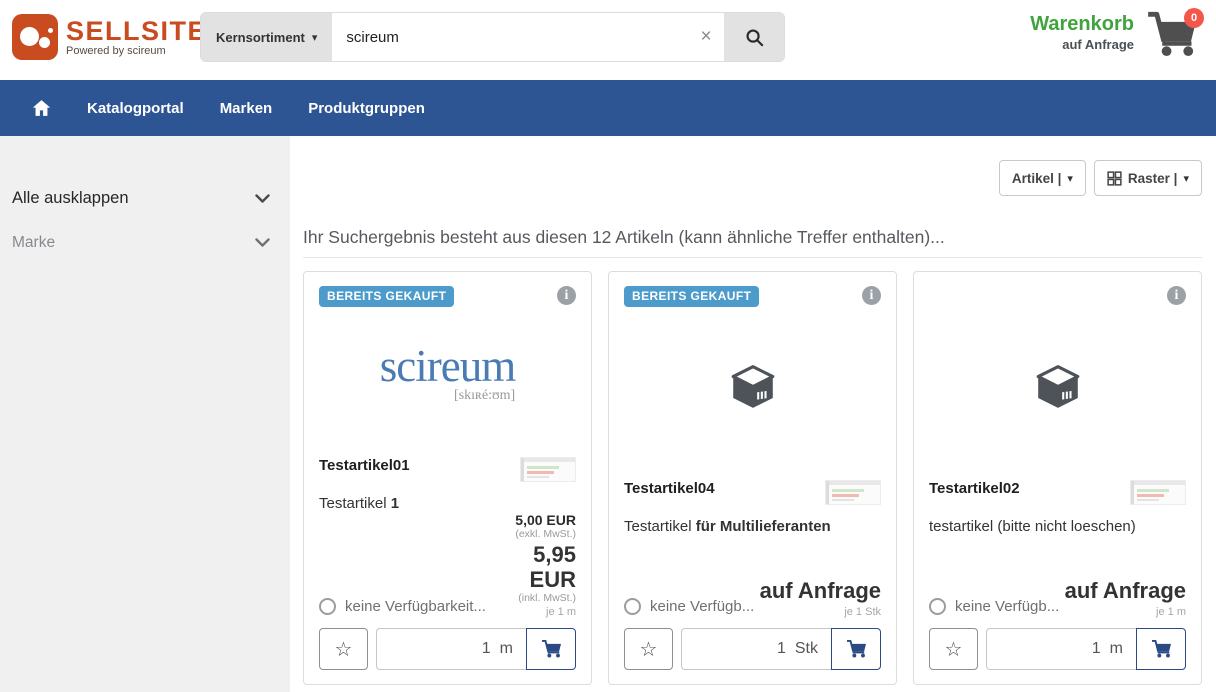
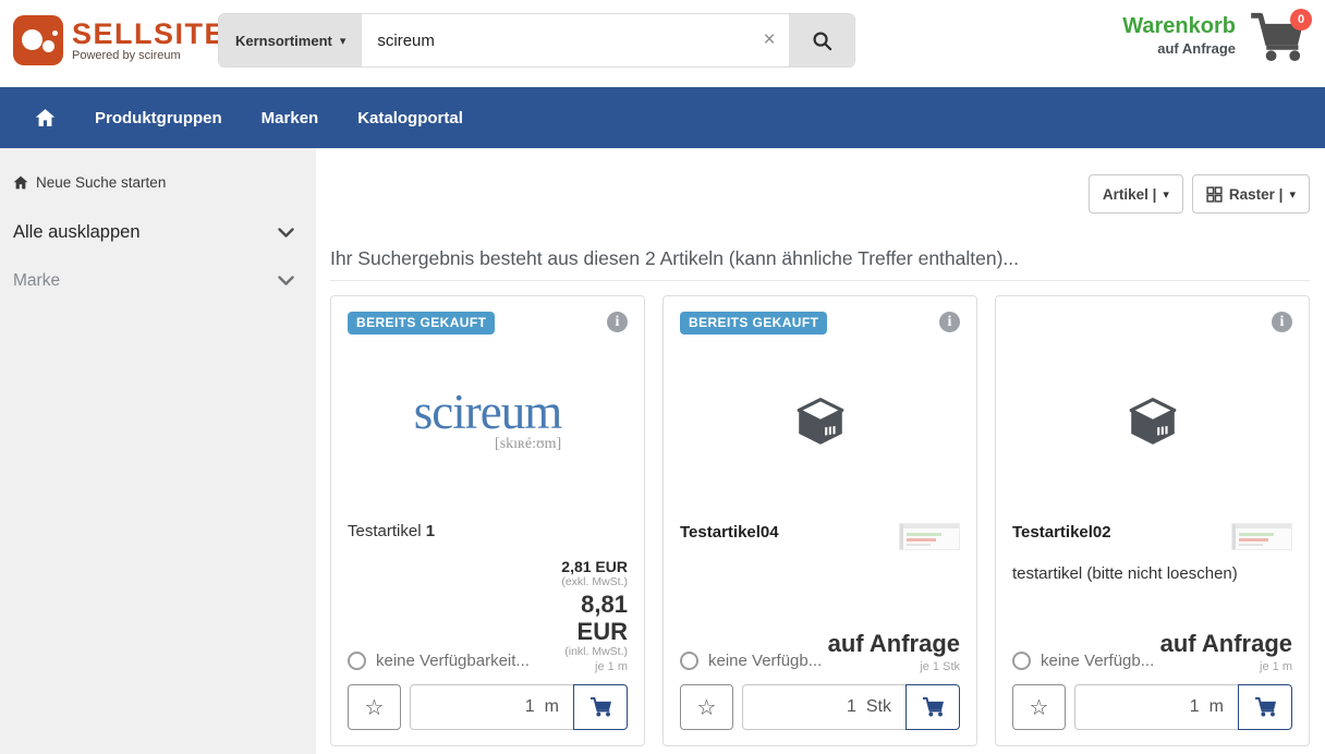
  SELLSITE
  Powered by scireum
  Kernsortiment
  ▾
  scireum
  ×
  Warenkorb
  auf Anfrage
  0
- Katalogportal
+ Produktgruppen
  Marken
- Produktgruppen
+ Katalogportal
+ Neue Suche starten
  Alle ausklappen
  Marke
  Artikel |
  ▾
  Raster |
  ▾
- Ihr Suchergebnis besteht aus diesen 12 Artikeln (kann ähnliche Treffer enthalten)...
+ Ihr Suchergebnis besteht aus diesen 2 Artikeln (kann ähnliche Treffer enthalten)...
  BEREITS GEKAUFT
  i
  scireum
  [skıʀé:ʊm]
- Testartikel01
  Testartikel 1
  keine Verfügbarkeit...
- 5,00 EUR
+ 2,81 EUR
  (exkl. MwSt.)
- 5,95 EUR
+ 8,81 EUR
  (inkl. MwSt.)
  je 1 m
  ☆
  1
  m
  BEREITS GEKAUFT
  i
  Testartikel04
- Testartikel für Multilieferanten
  keine Verfügb...
  auf Anfrage
  je 1 Stk
  ☆
  1
  Stk
  i
  Testartikel02
  testartikel (bitte nicht loeschen)
  keine Verfügb...
  auf Anfrage
  je 1 m
  ☆
  1
  m
